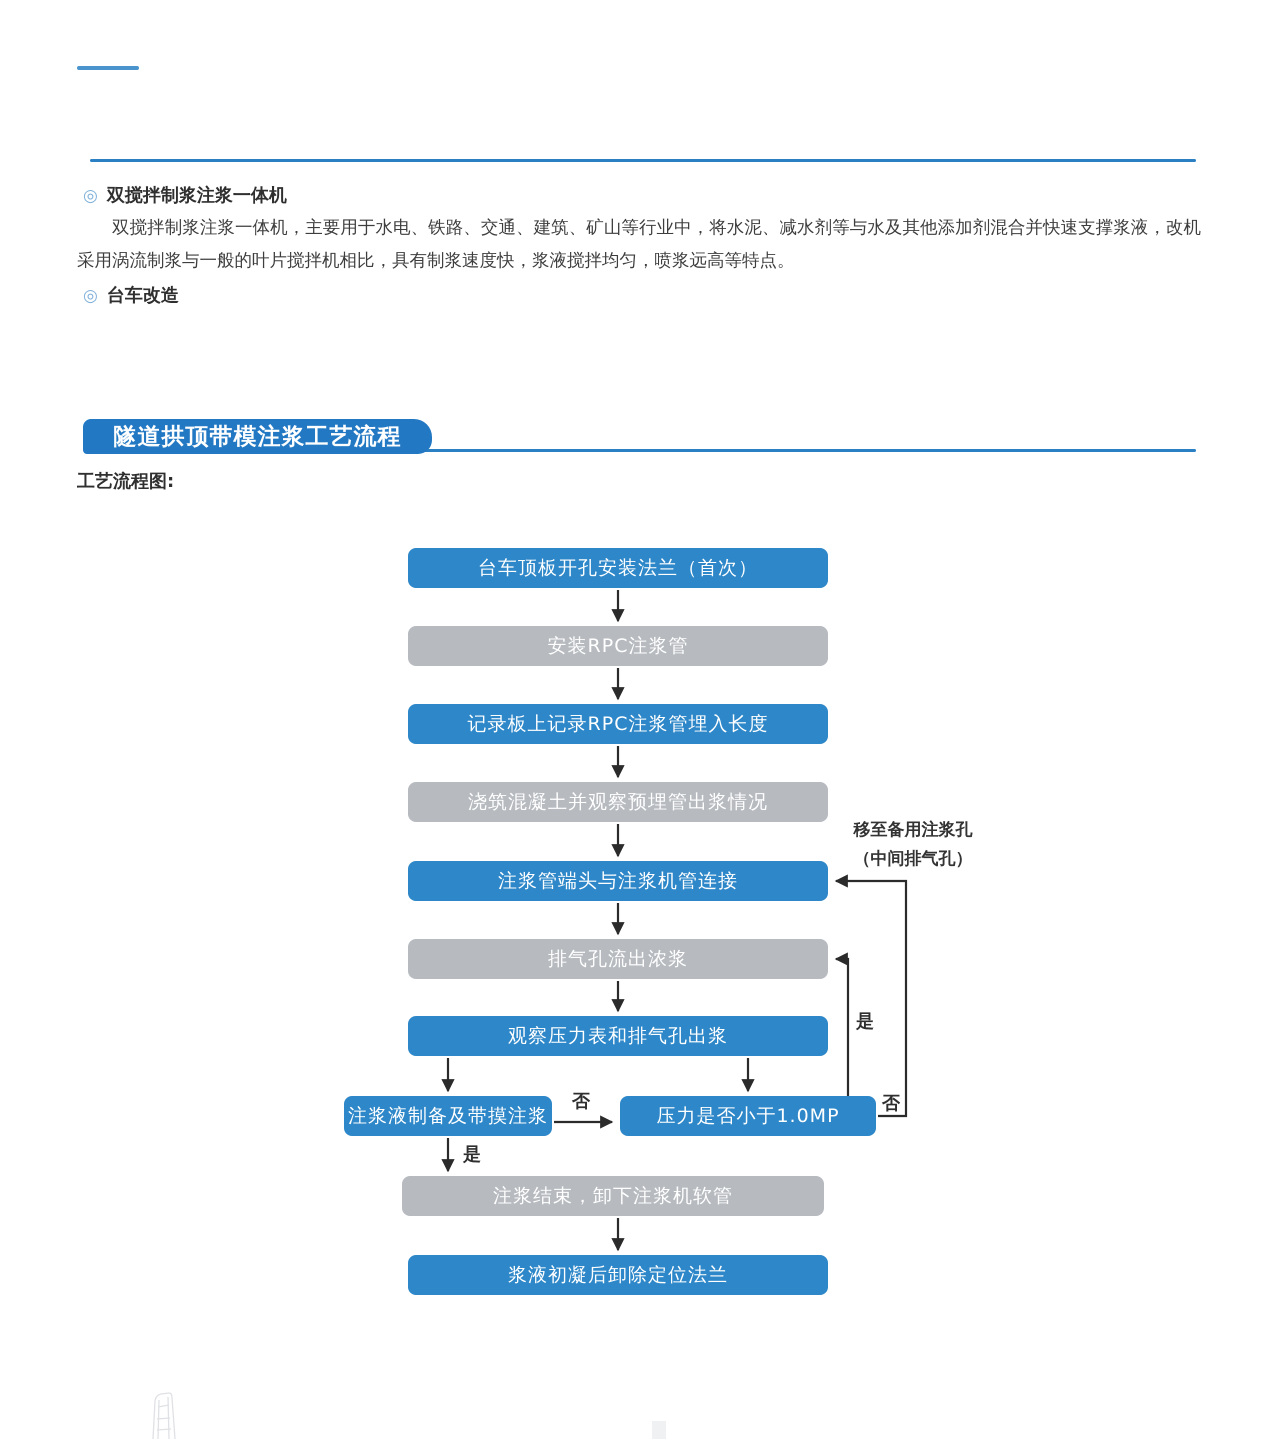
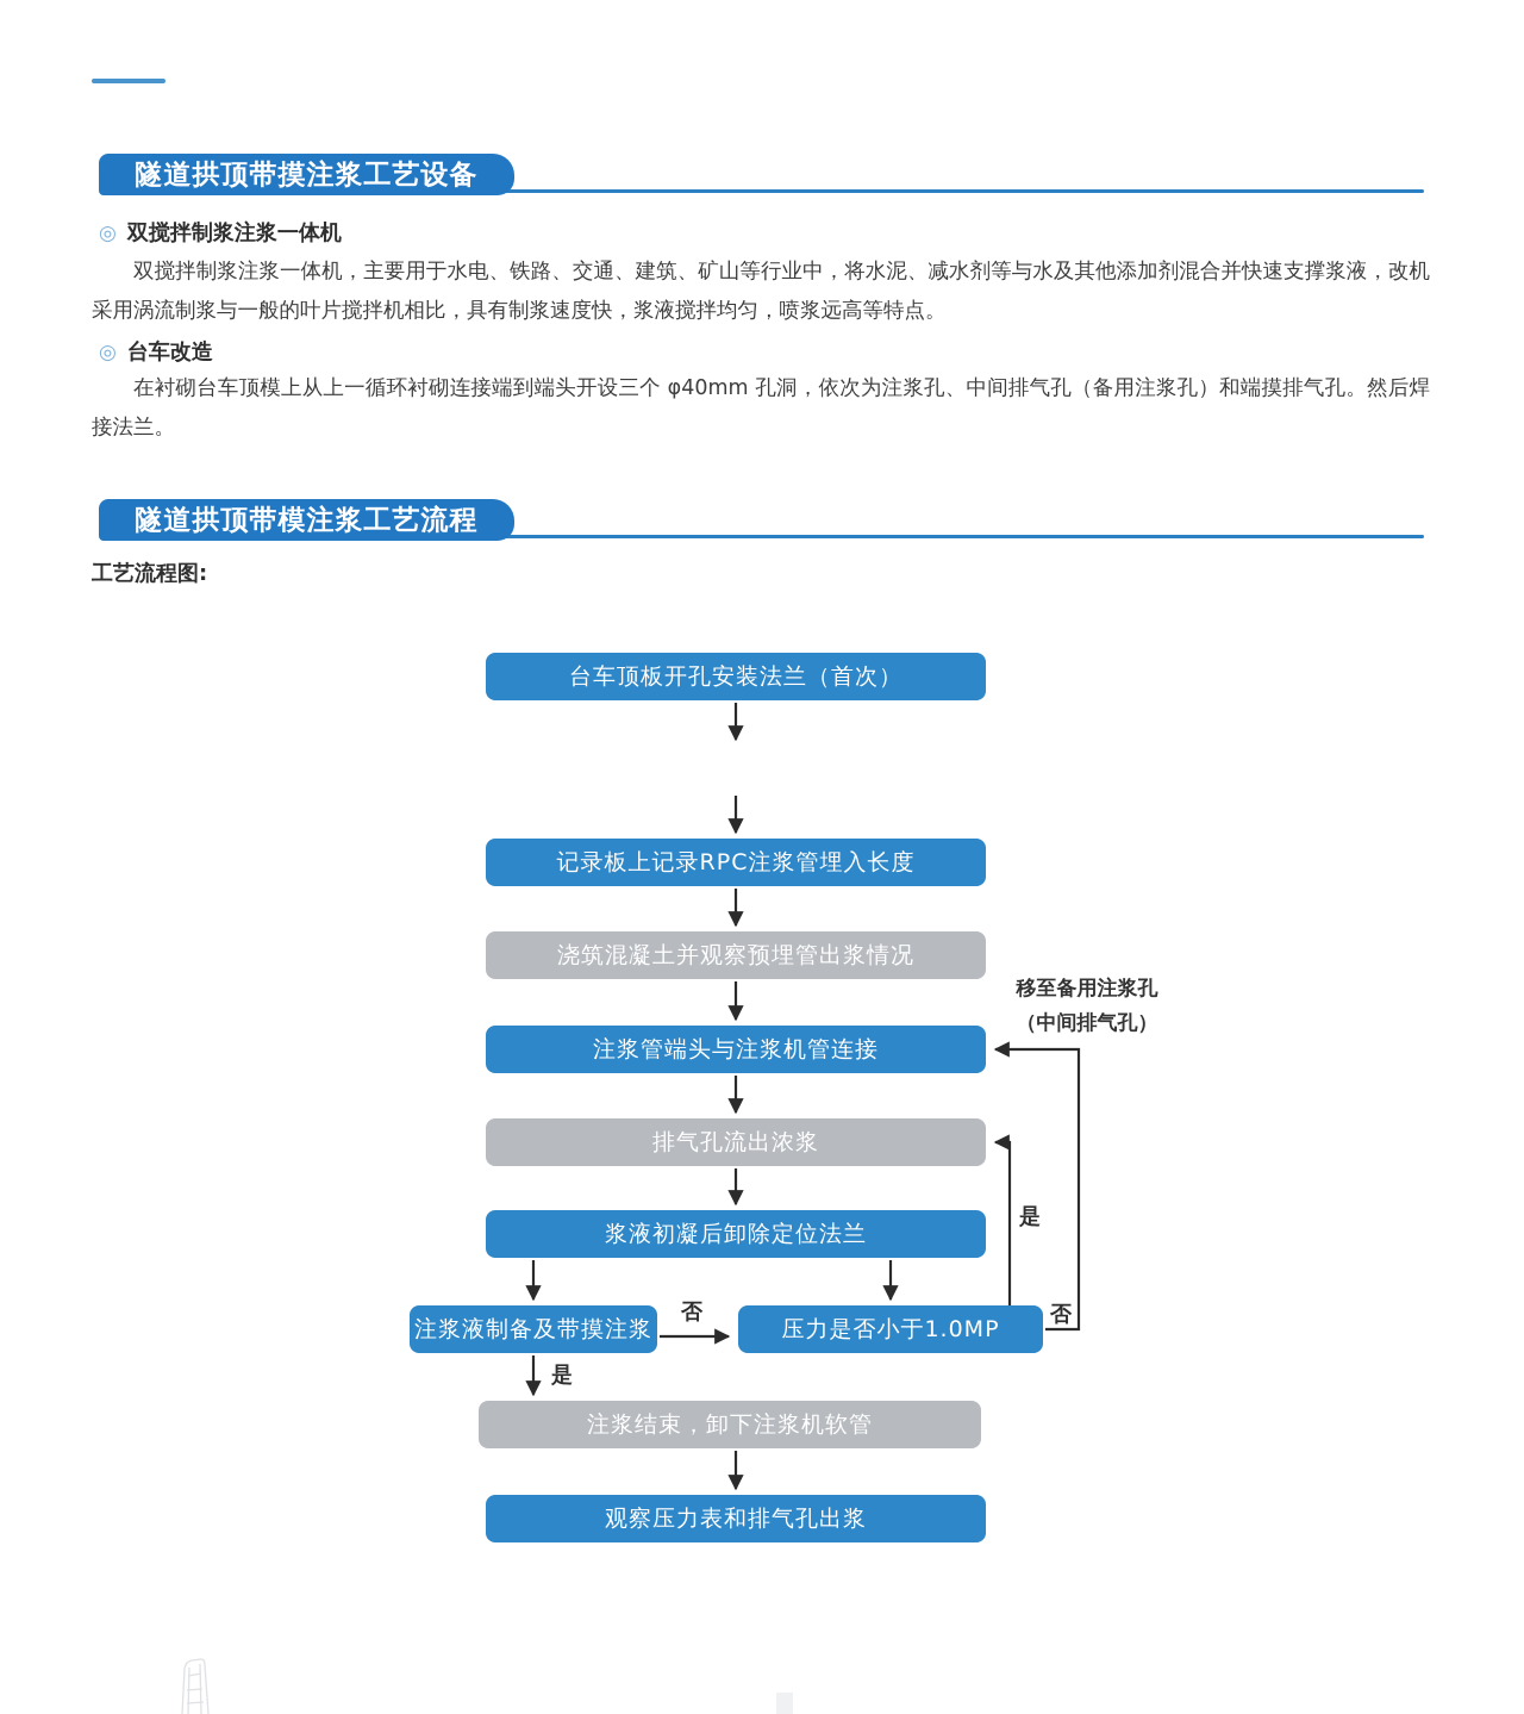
+ 隧道拱顶带摸注浆工艺设备
  ◎
  双搅拌制浆注浆一体机
  双搅拌制浆注浆一体机，主要用于水电、铁路、交通、建筑、矿山等行业中，将水泥、减水剂等与水及其他添加剂混合并快速支撑浆液，改机采用涡流制浆与一般的叶片搅拌机相比，具有制浆速度快，浆液搅拌均匀，喷浆远高等特点。
  ◎
  台车改造
+ 在衬砌台车顶模上从上一循环衬砌连接端到端头开设三个 φ40mm 孔洞，依次为注浆孔、中间排气孔（备用注浆孔）和端摸排气孔。然后焊接法兰。
  隧道拱顶带模注浆工艺流程
  工艺流程图:
  台车顶板开孔安装法兰（首次）
- 安装RPC注浆管
  记录板上记录RPC注浆管埋入长度
  浇筑混凝土并观察预埋管出浆情况
  注浆管端头与注浆机管连接
  排气孔流出浓浆
- 观察压力表和排气孔出浆
+ 浆液初凝后卸除定位法兰
  注浆液制备及带摸注浆
  压力是否小于1.0MP
  注浆结束，卸下注浆机软管
- 浆液初凝后卸除定位法兰
+ 观察压力表和排气孔出浆
  否
  是
  是
  否
  移至备用注浆孔
  （中间排气孔）
